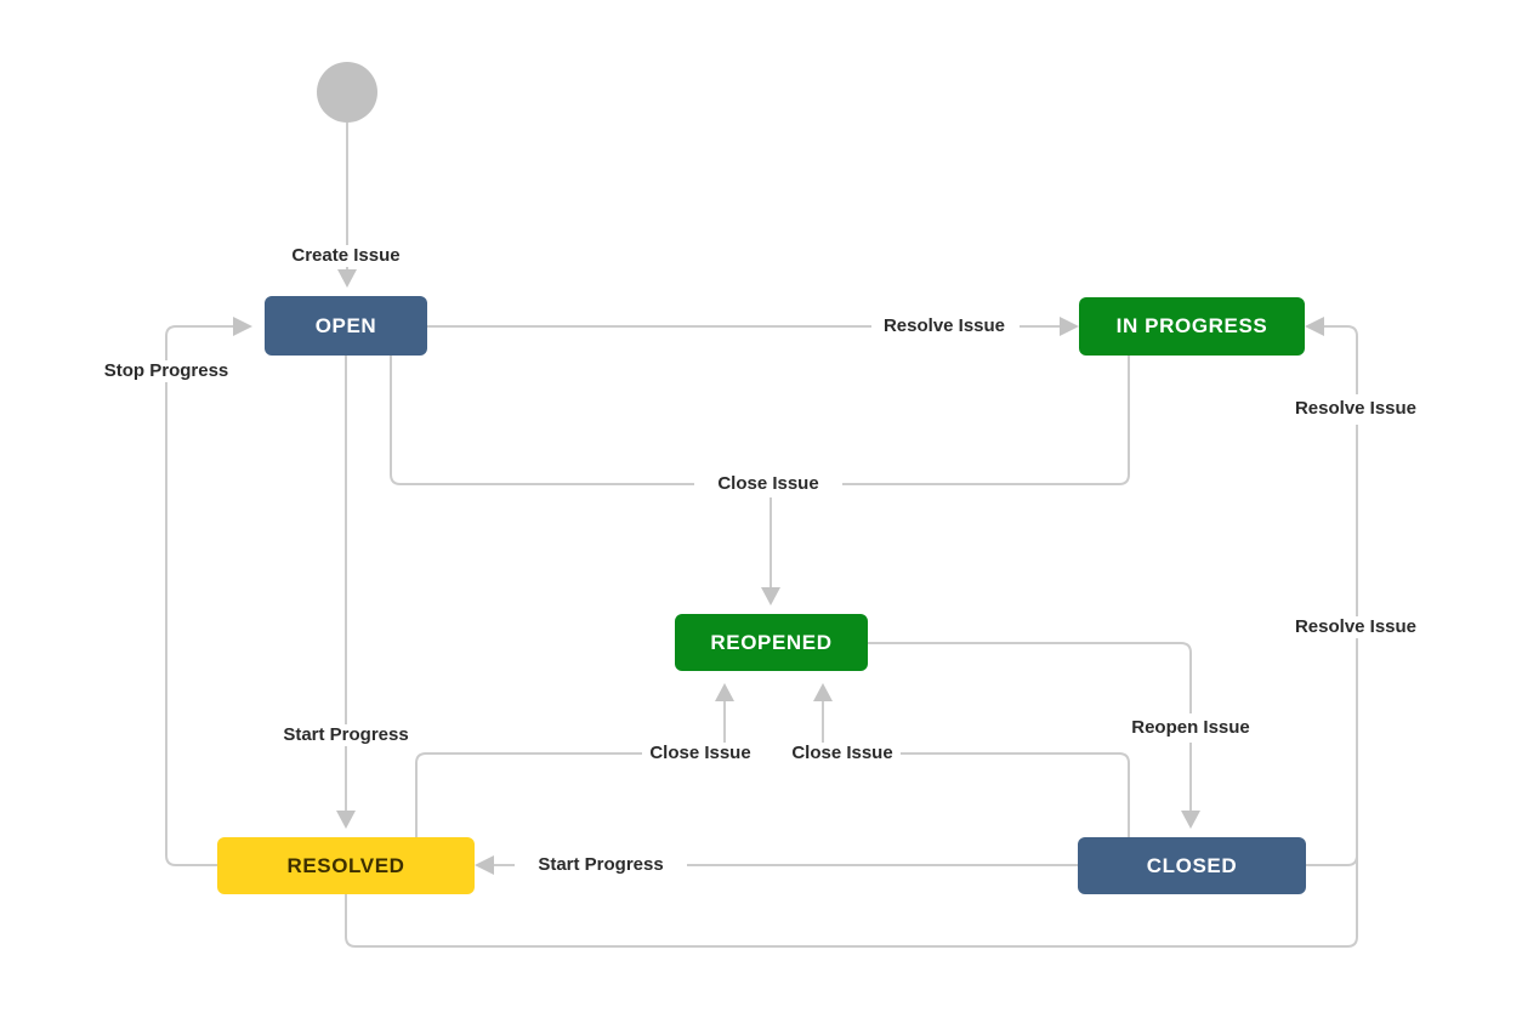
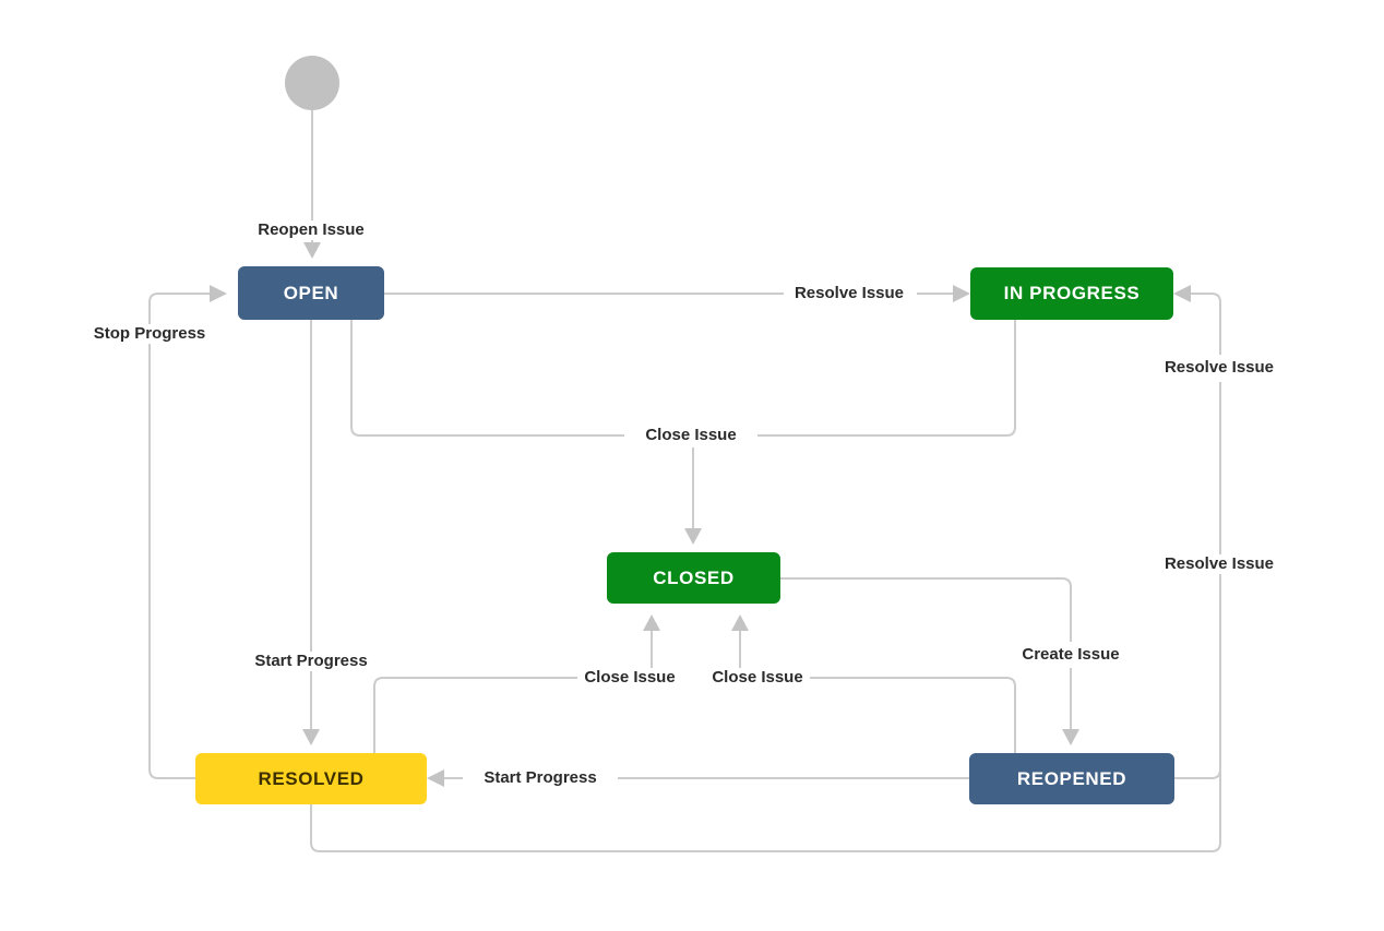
  OPEN
  IN PROGRESS
- REOPENED
+ CLOSED
  RESOLVED
- CLOSED
+ REOPENED
- Create Issue
+ Reopen Issue
  Stop Progress
  Resolve Issue
  Resolve Issue
  Resolve Issue
  Close Issue
  Start Progress
  Close Issue
  Close Issue
- Reopen Issue
+ Create Issue
  Start Progress
